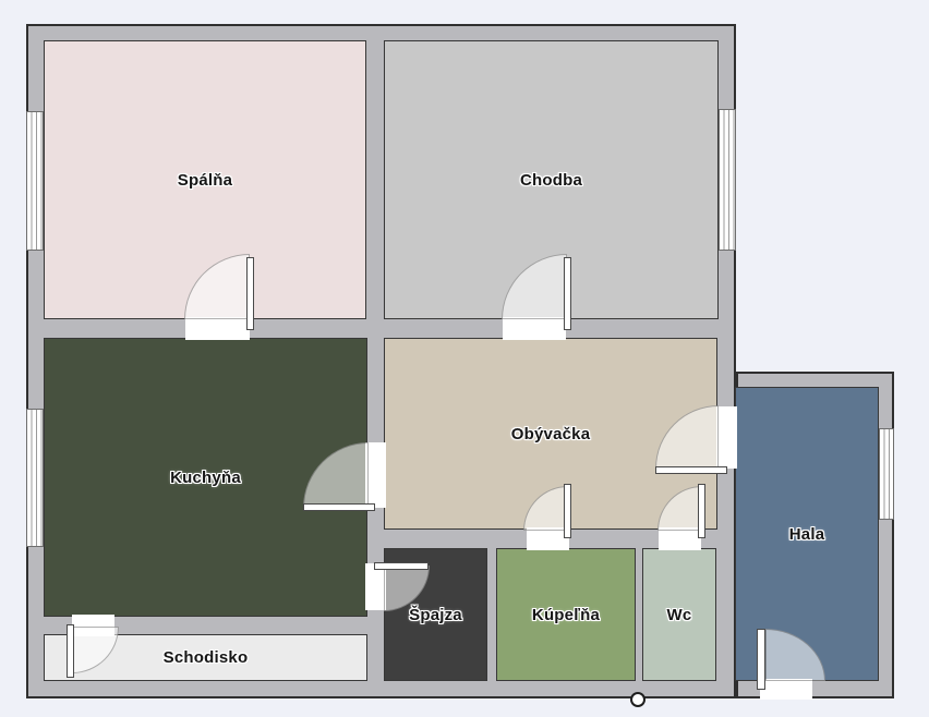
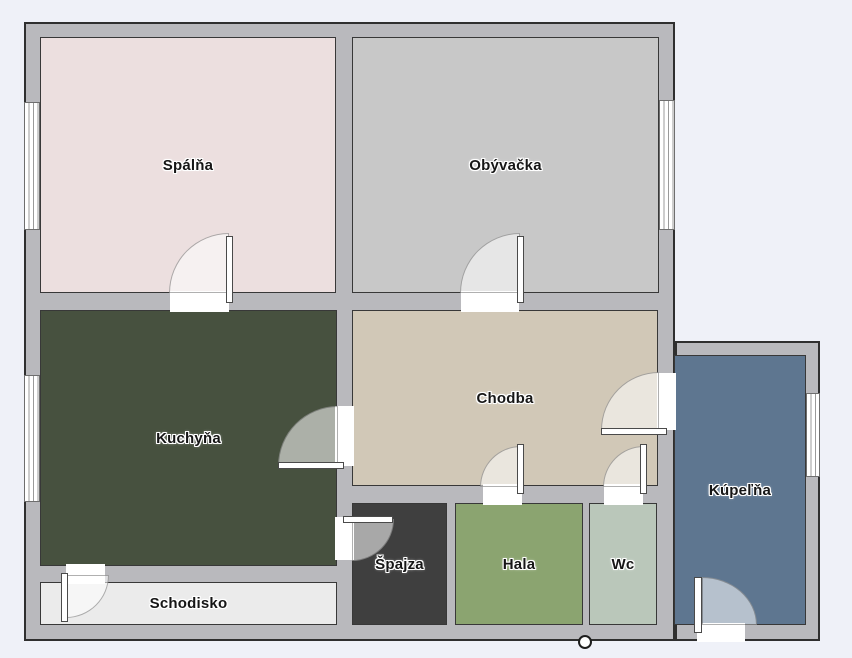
  Spálňa
- Chodba
+ Obývačka
  Kuchyňa
- Obývačka
+ Chodba
- Hala
+ Kúpeľňa
  Špajza
- Kúpeľňa
+ Hala
  Wc
  Schodisko
